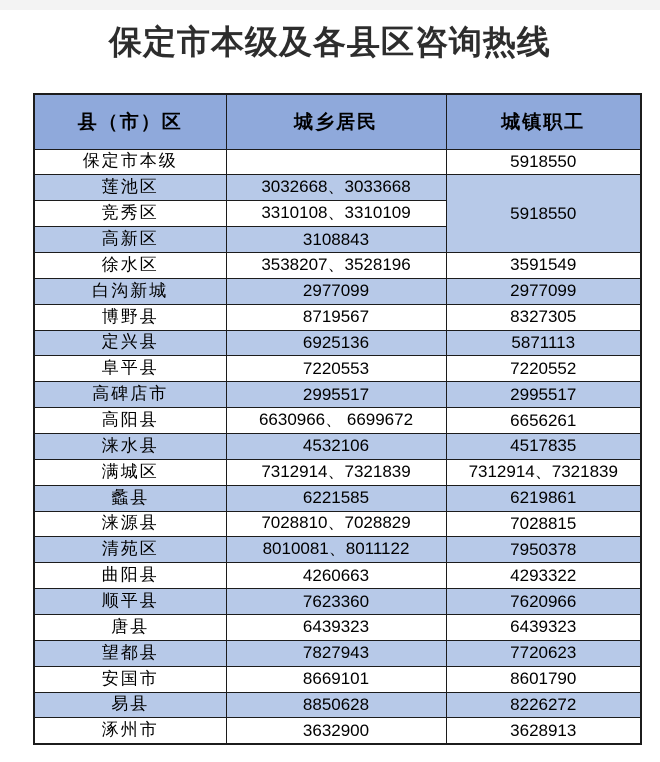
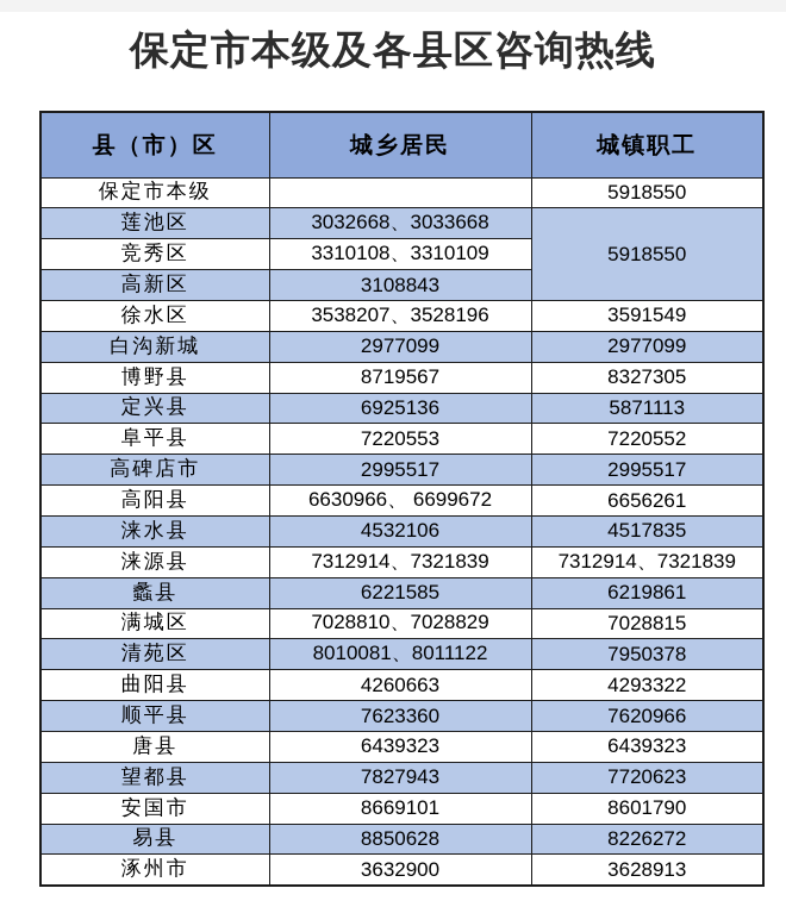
  保定市本级及各县区咨询热线
  县（市）区	城乡居民	城镇职工
  保定市本级		5918550
  莲池区	3032668、3033668	5918550
  竞秀区	3310108、3310109
  高新区	3108843
  徐水区	3538207、3528196	3591549
  白沟新城	2977099	2977099
  博野县	8719567	8327305
  定兴县	6925136	5871113
  阜平县	7220553	7220552
  高碑店市	2995517	2995517
  高阳县	6630966、 6699672	6656261
  涞水县	4532106	4517835
- 满城区	7312914、7321839	7312914、7321839
+ 涞源县	7312914、7321839	7312914、7321839
  蠡县	6221585	6219861
- 涞源县	7028810、7028829	7028815
+ 满城区	7028810、7028829	7028815
  清苑区	8010081、8011122	7950378
  曲阳县	4260663	4293322
  顺平县	7623360	7620966
  唐县	6439323	6439323
  望都县	7827943	7720623
  安国市	8669101	8601790
  易县	8850628	8226272
  涿州市	3632900	3628913
